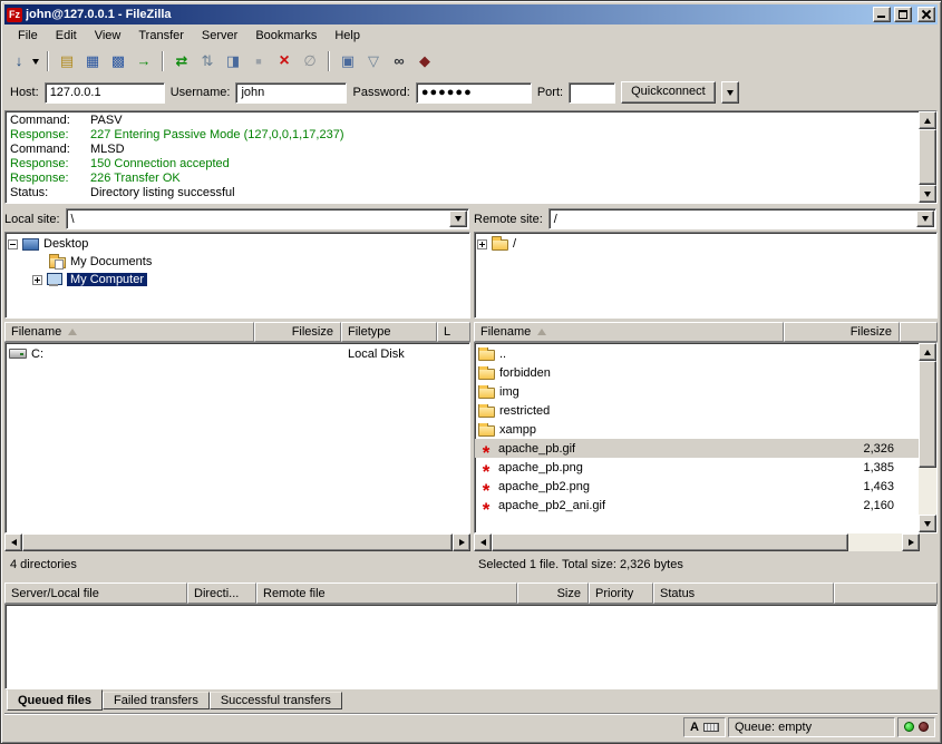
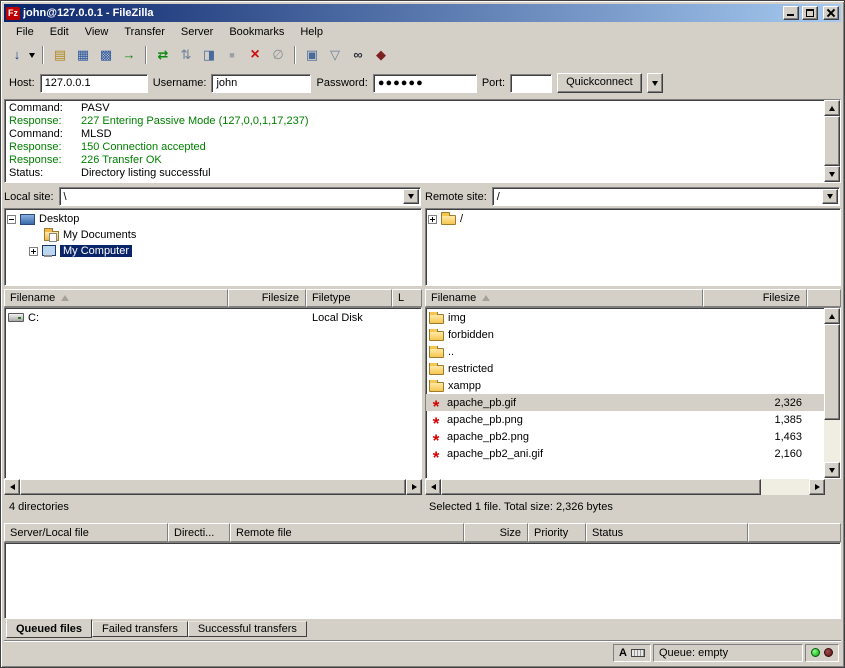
  Fz
  john@127.0.0.1 - FileZilla
  File
  Edit
  View
  Transfer
  Server
  Bookmarks
  Help
  ↓
  ▤
  ▦
  ▩
  →
  ⇄
  ⇅
  ◨
  ■
  ×
  ∅
  ▣
  ▽
  ∞
  ◆
  Host:
  127.0.0.1
  Username:
  john
  Password:
  ●●●●●●
  Port:
  Quickconnect
  Command:
  PASV
  Response:
  227 Entering Passive Mode (127,0,0,1,17,237)
  Command:
  MLSD
  Response:
  150 Connection accepted
  Response:
  226 Transfer OK
  Status:
  Directory listing successful
  Local site:
  \
  Desktop
  My Documents
  My Computer
  Remote site:
  /
  /
  Filename
  Filesize
  Filetype
  L
  C:
  Local Disk
  Filename
  Filesize
- ..
+ img
  forbidden
- img
+ ..
  restricted
  xampp
  apache_pb.gif
  2,326
  apache_pb.png
  1,385
  apache_pb2.png
  1,463
  apache_pb2_ani.gif
  2,160
  4 directories
  Selected 1 file. Total size: 2,326 bytes
  Server/Local file
  Directi...
  Remote file
  Size
  Priority
  Status
  Queued files
  Failed transfers
  Successful transfers
  A
  Queue: empty
